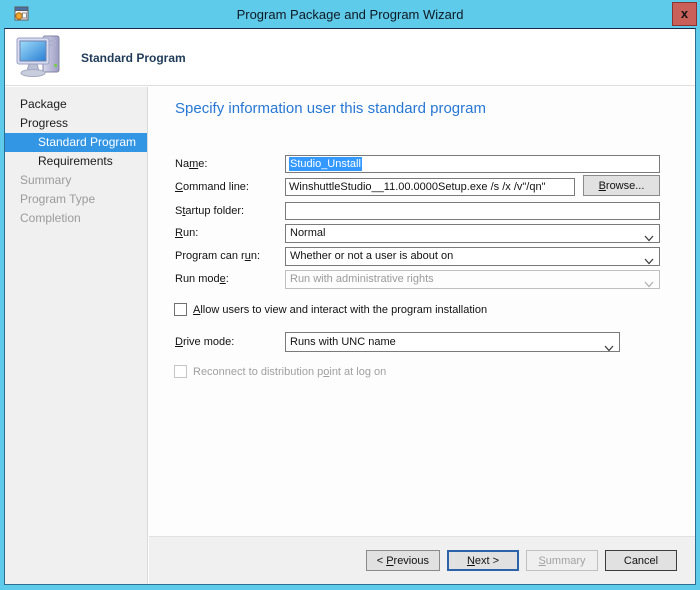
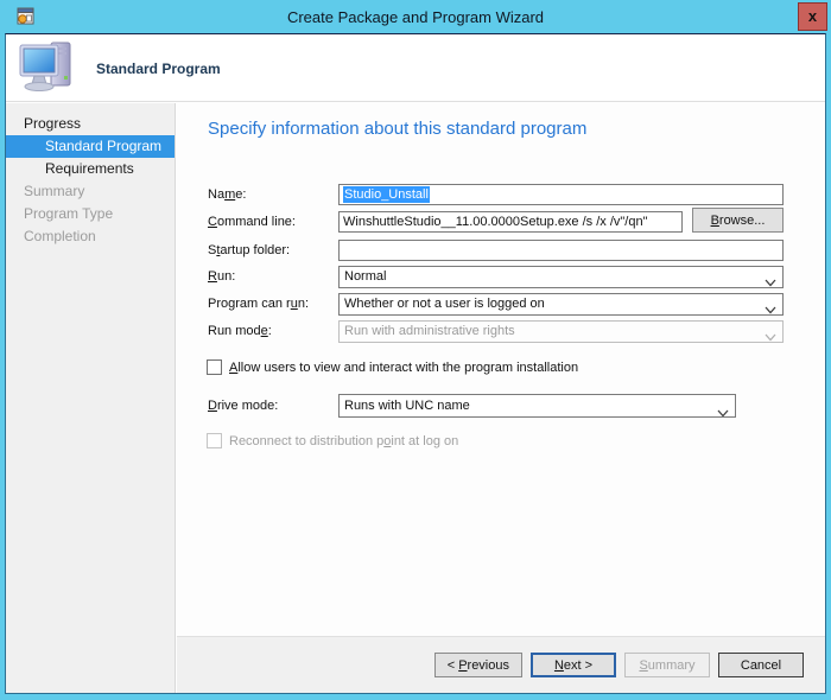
- Program Package and Program Wizard
+ Create Package and Program Wizard
  x
  Standard Program
- Package
  Progress
  Standard Program
  Requirements
  Summary
  Program Type
  Completion
- Specify information user this standard program
+ Specify information about this standard program
  Name:
  Studio_Unstall
  Command line:
  WinshuttleStudio__11.00.0000Setup.exe /s /x /v"/qn"
  Browse...
  Startup folder:
  Run:
  Normal
  Program can run:
- Whether or not a user is about on
+ Whether or not a user is logged on
  Run mode:
  Run with administrative rights
  Allow users to view and interact with the program installation
  Drive mode:
  Runs with UNC name
  Reconnect to distribution point at log on
  < Previous
  Next >
  Summary
  Cancel
